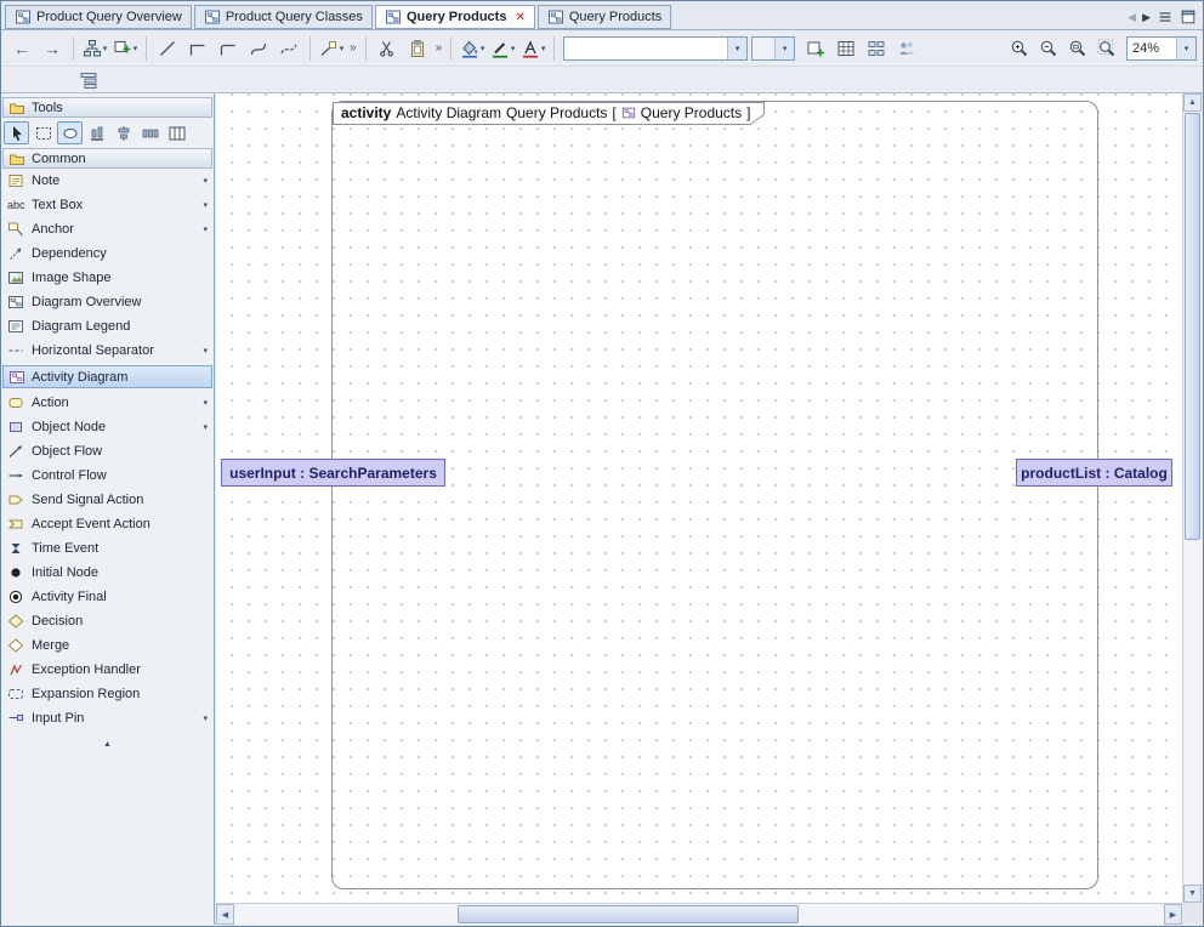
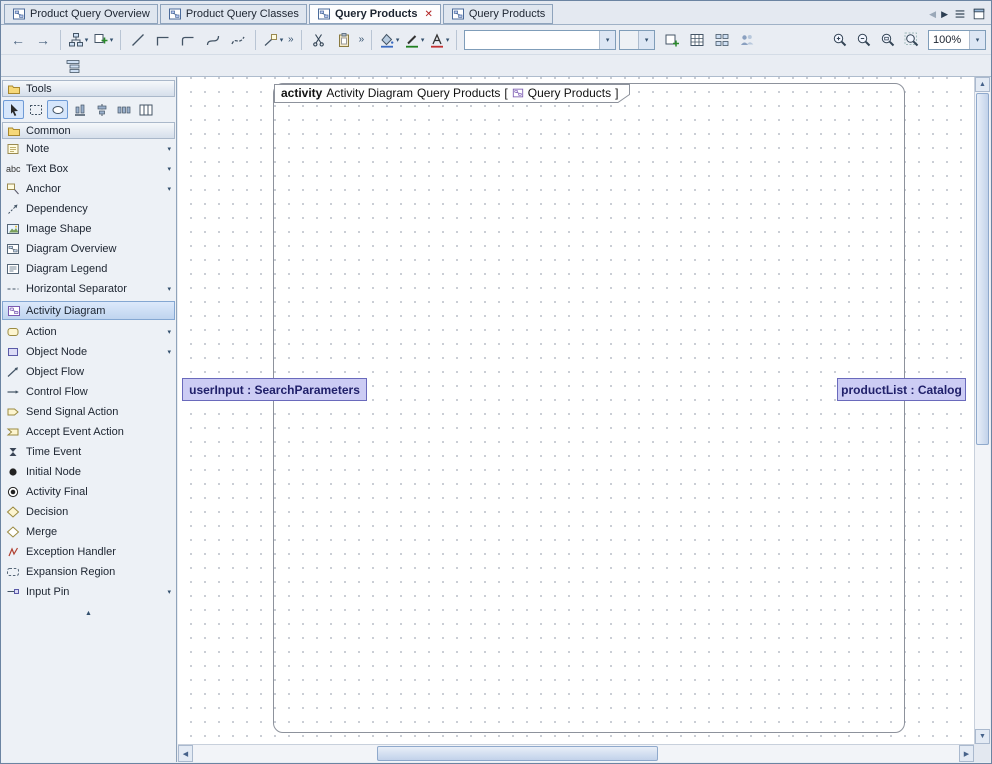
  Product Query Overview
  Product Query Classes
  Query Products
  ✕
  Query Products
  ◀
  ▶
  ←
  →
  »
  »
- 24%
+ 100%
  Tools
  Common
  Note
  abc
  Text Box
  Anchor
  Dependency
  Image Shape
  Diagram Overview
  Diagram Legend
  Horizontal Separator
  Activity Diagram
  Action
  Object Node
  Object Flow
  Control Flow
  Send Signal Action
  Accept Event Action
  Time Event
  Initial Node
  Activity Final
  Decision
  Merge
  Exception Handler
  Expansion Region
  Input Pin
  activity
  Activity Diagram
  Query Products
  [
  Query Products
  ]
  userInput : SearchParameters
  productList : Catalog
